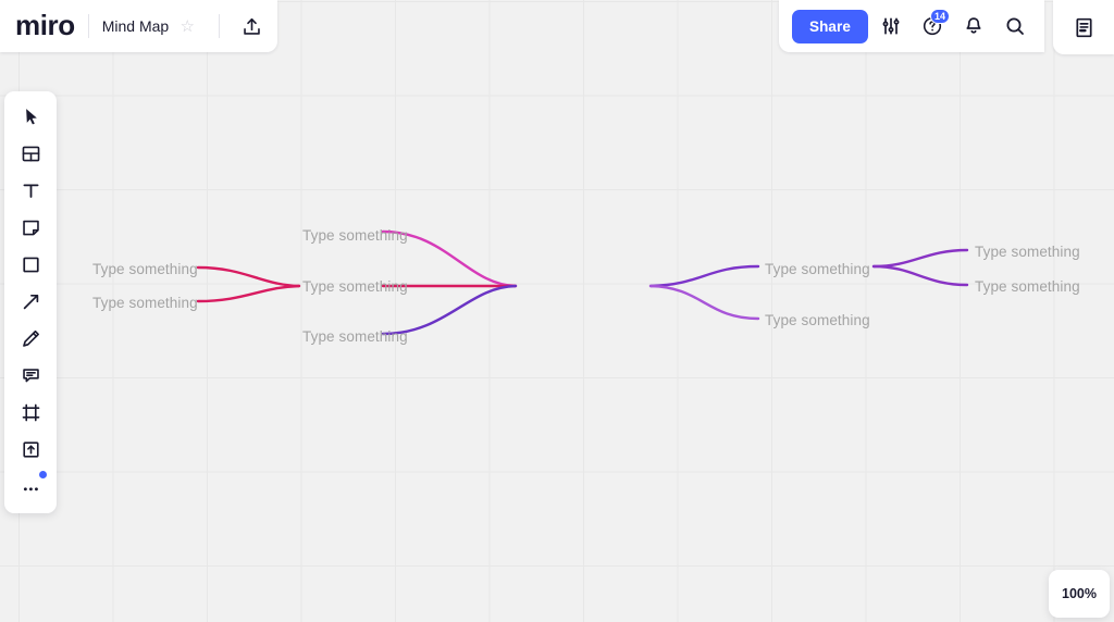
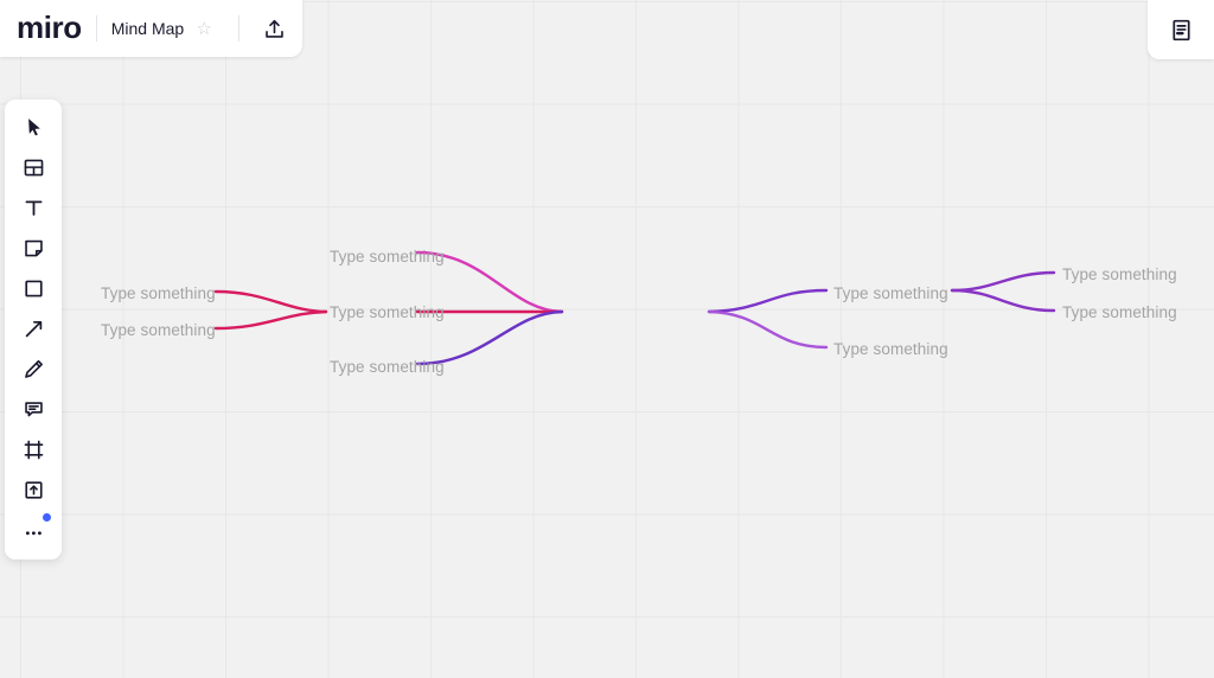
  Type something
  Type something
  Type something
  Type something
  Type something
  Type something
  Type something
  Type something
  Type something
  miro
  Mind Map
  ☆
- Share
- 14
- 100%
